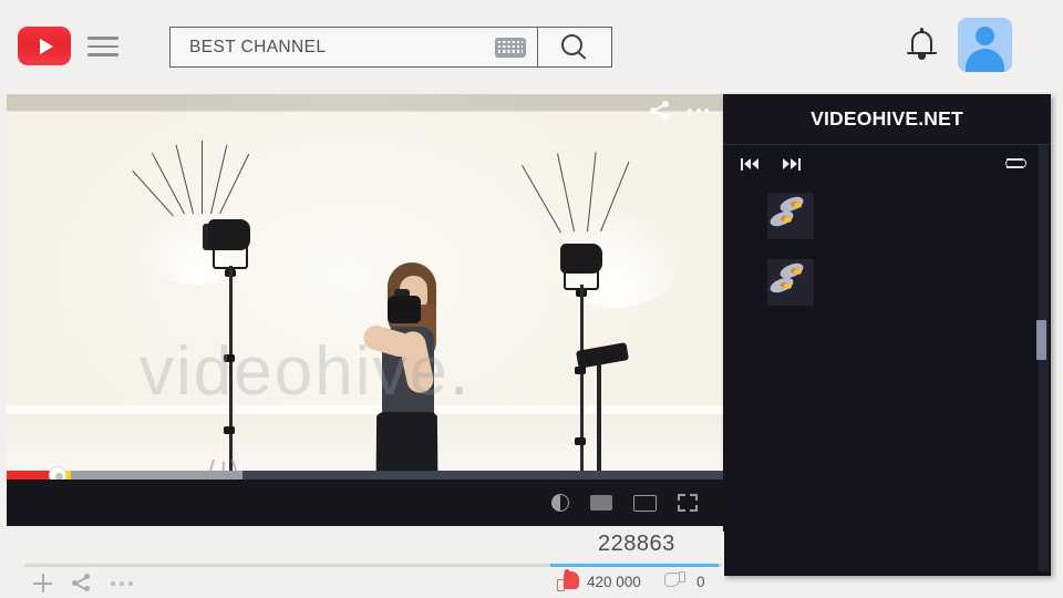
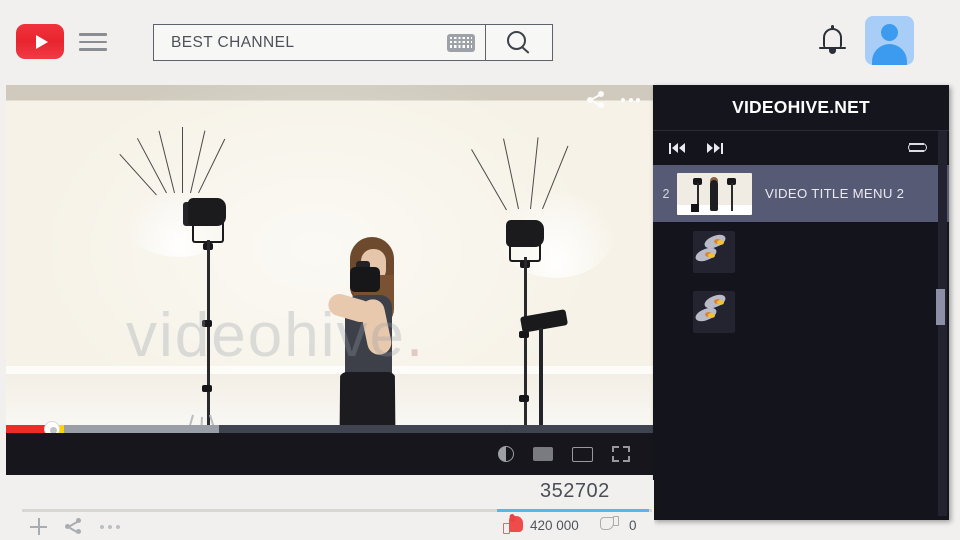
  BEST CHANNEL
  videohive.
  VIDEOHIVE.NET
+ 2
+ VIDEO TITLE MENU 2
- 228863
+ 352702
  420 000
  0
